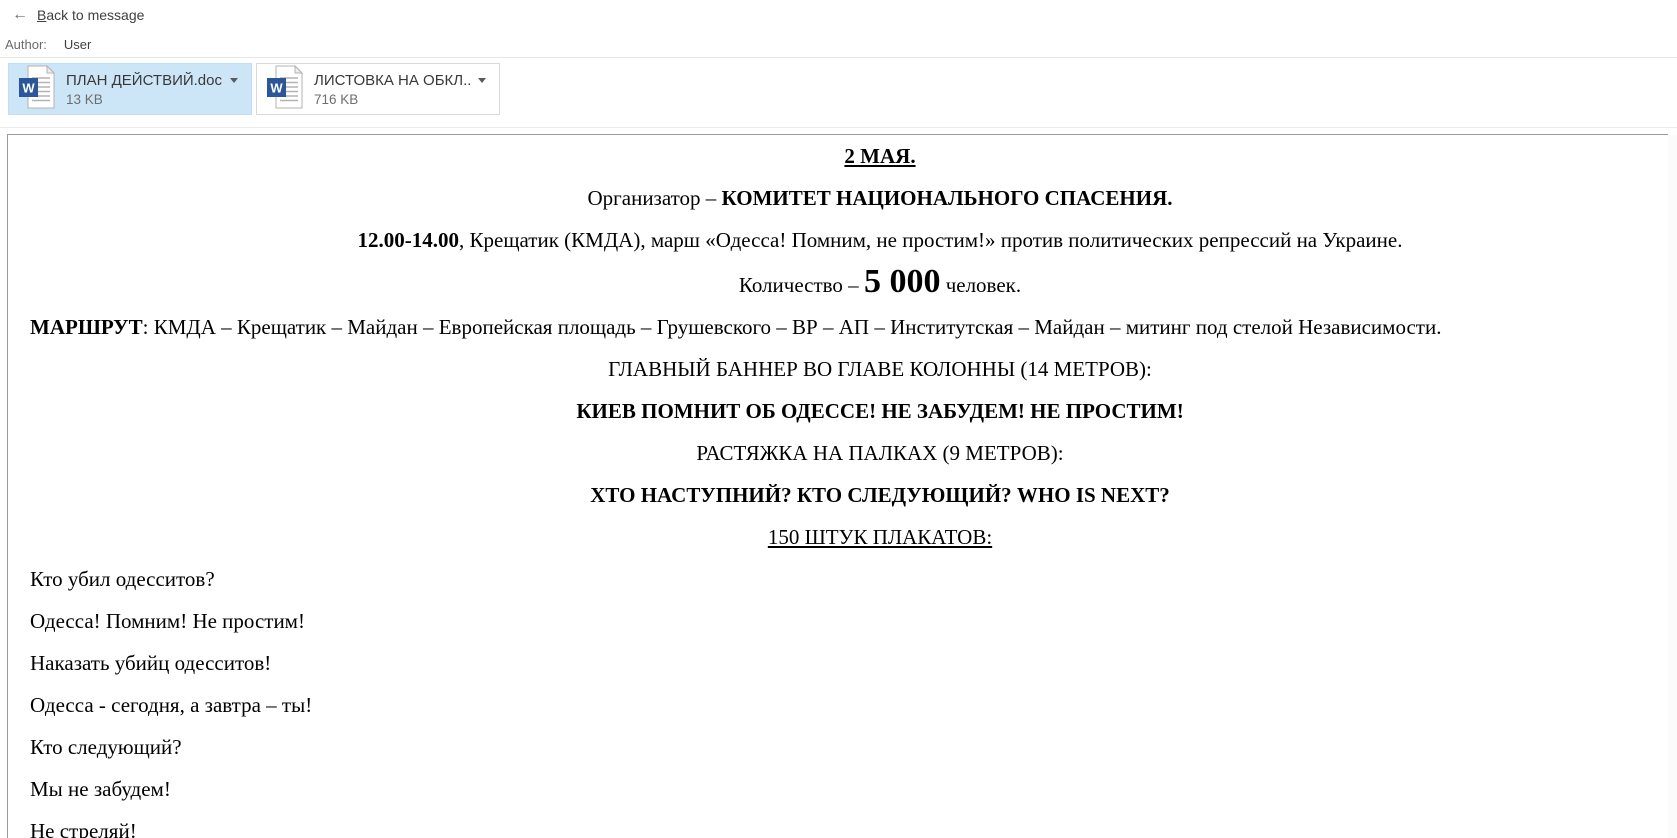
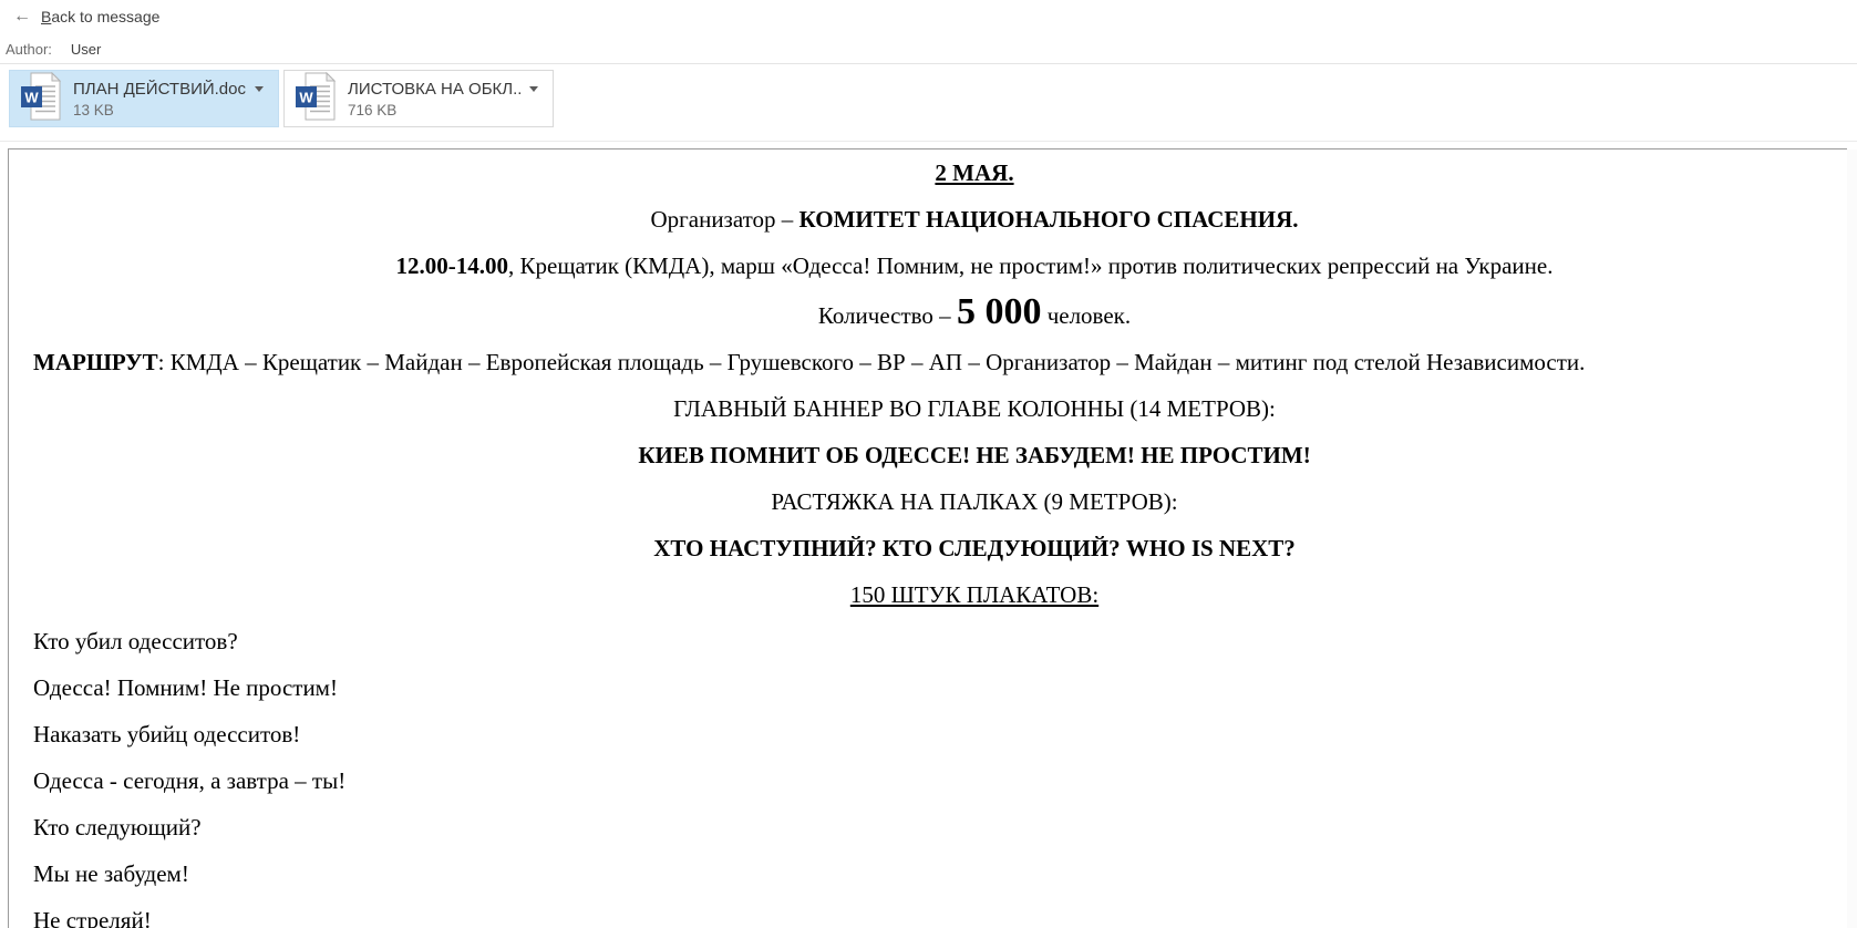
  ←
  Back to message
  Author:
  User
  W
  ПЛАН ДЕЙСТВИЙ.doc
  13 KB
  W
  ЛИСТОВКА НА ОБКЛ..
  716 KB
  2 МАЯ.
  Организатор – КОМИТЕТ НАЦИОНАЛЬНОГО СПАСЕНИЯ.
  12.00-14.00, Крещатик (КМДА), марш «Одесса! Помним, не простим!» против политических репрессий на Украине.
  Количество – 5 000 человек.
- МАРШРУТ: КМДА – Крещатик – Майдан – Европейская площадь – Грушевского – ВР – АП – Институтская – Майдан – митинг под стелой Независимости.
+ МАРШРУТ: КМДА – Крещатик – Майдан – Европейская площадь – Грушевского – ВР – АП – Организатор – Майдан – митинг под стелой Независимости.
  ГЛАВНЫЙ БАННЕР ВО ГЛАВЕ КОЛОННЫ (14 МЕТРОВ):
  КИЕВ ПОМНИТ ОБ ОДЕССЕ! НЕ ЗАБУДЕМ! НЕ ПРОСТИМ!
  РАСТЯЖКА НА ПАЛКАХ (9 МЕТРОВ):
  ХТО НАСТУПНИЙ? КТО СЛЕДУЮЩИЙ? WHO IS NEXT?
  150 ШТУК ПЛАКАТОВ:
  Кто убил одесситов?
  Одесса! Помним! Не простим!
  Наказать убийц одесситов!
  Одесса - сегодня, а завтра – ты!
  Кто следующий?
  Мы не забудем!
  Не стреляй!
